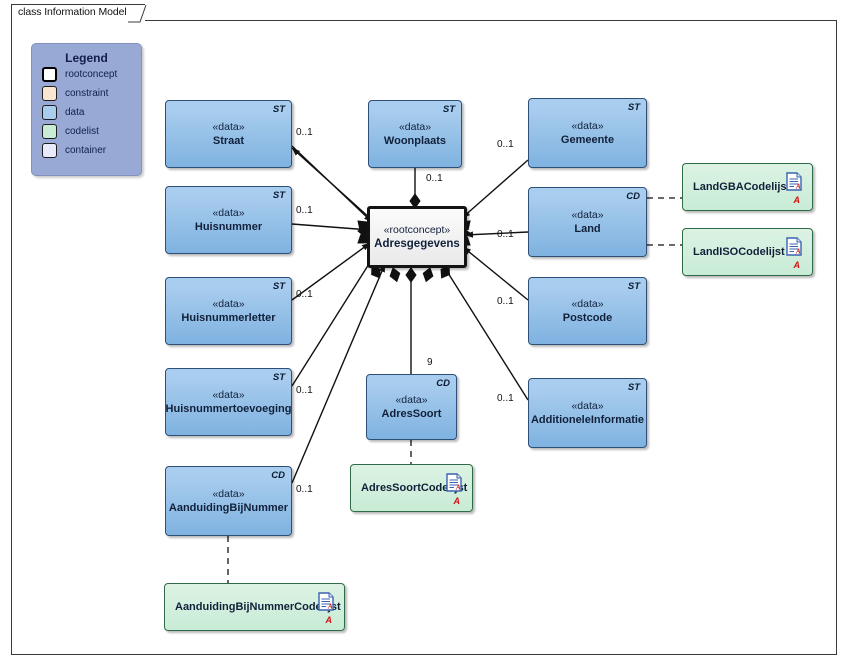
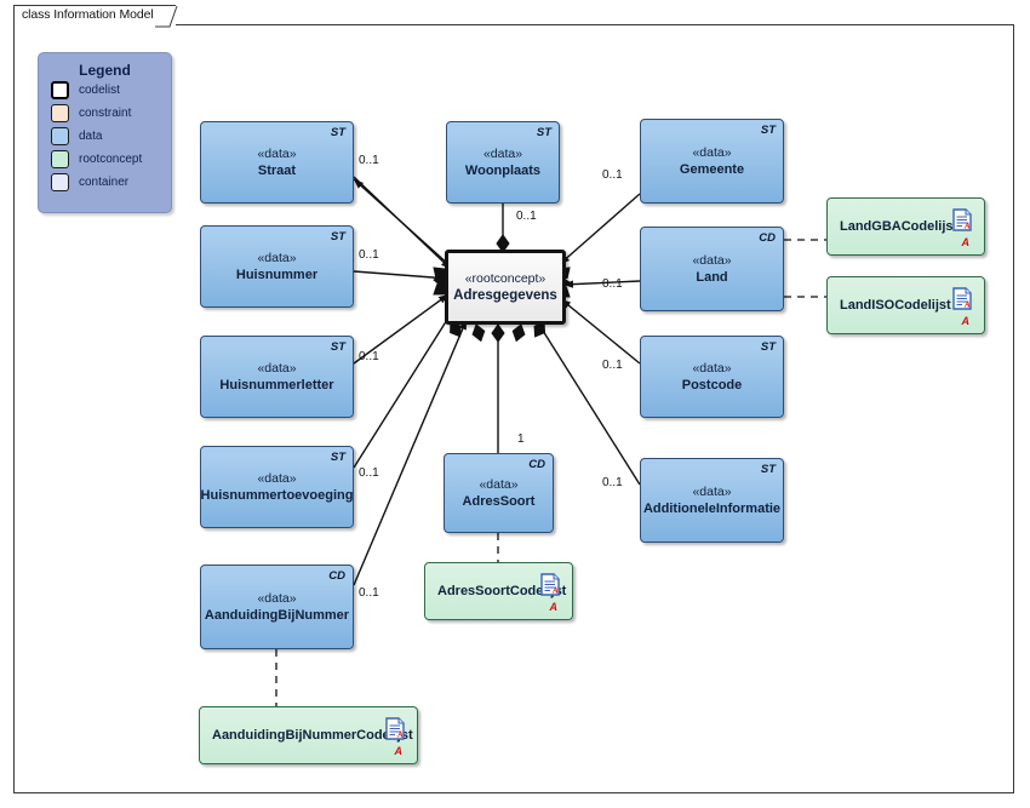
  class Information Model
  Legend
- rootconcept
+ codelist
  constraint
  data
- codelist
+ rootconcept
  container
  ST
  «data»
  Straat
  ST
  «data»
  Huisnummer
  ST
  «data»
  Huisnummerletter
  ST
  «data»
  Huisnummertoevoeging
  CD
  «data»
  AanduidingBijNummer
  ST
  «data»
  Woonplaats
  «rootconcept»
  Adresgegevens
  CD
  «data»
  AdresSoort
  ST
  «data»
  Gemeente
  CD
  «data»
  Land
  ST
  «data»
  Postcode
  ST
  «data»
  AdditioneleInformatie
  LandGBACodelijs
  A
  A
  LandISOCodelijst
  A
  A
  AdresSoortCodt
  A
  A
  AanduidingBijNummerCodt
  A
  A
  0..1
  0..1
  0..1
  0..1
  0..1
  0..1
- 9
+ 1
  0..1
  0..1
  0..1
  0..1
